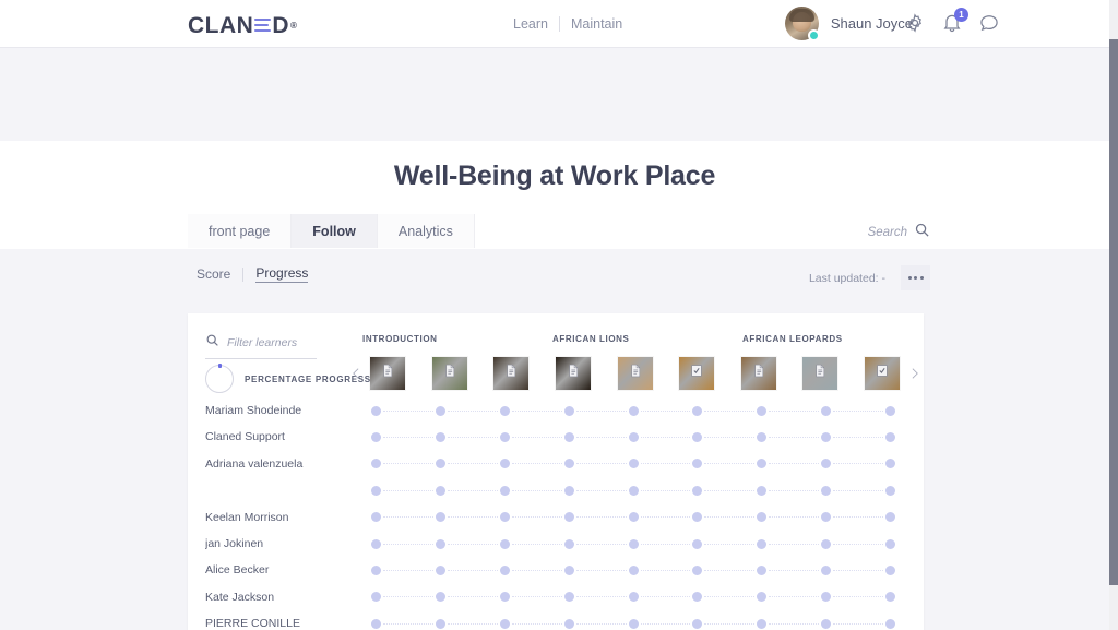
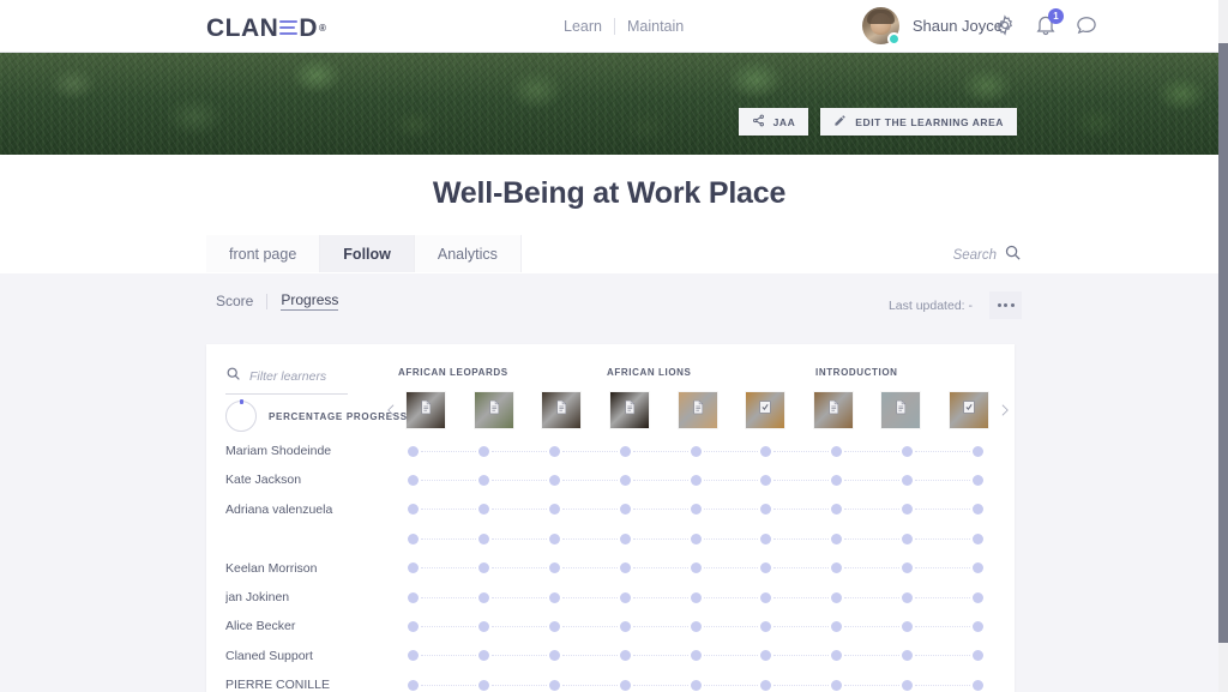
  CLAN
  D
  ®
  Learn
  Maintain
  Shaun Joyce
  1
+ JAA
+ EDIT THE LEARNING AREA
  Well-Being at Work Place
  front page
  Follow
  Analytics
  Search
  Score
  Progress
  Last updated: -
  Filter learners
  PERCENTAGE PROGRESS
- INTRODUCTION
+ AFRICAN LEOPARDS
  AFRICAN LIONS
- AFRICAN LEOPARDS
+ INTRODUCTION
  Mariam Shodeinde
- Claned Support
+ Kate Jackson
  Adriana valenzuela
  Keelan Morrison
  jan Jokinen
  Alice Becker
- Kate Jackson
+ Claned Support
  PIERRE CONILLE
